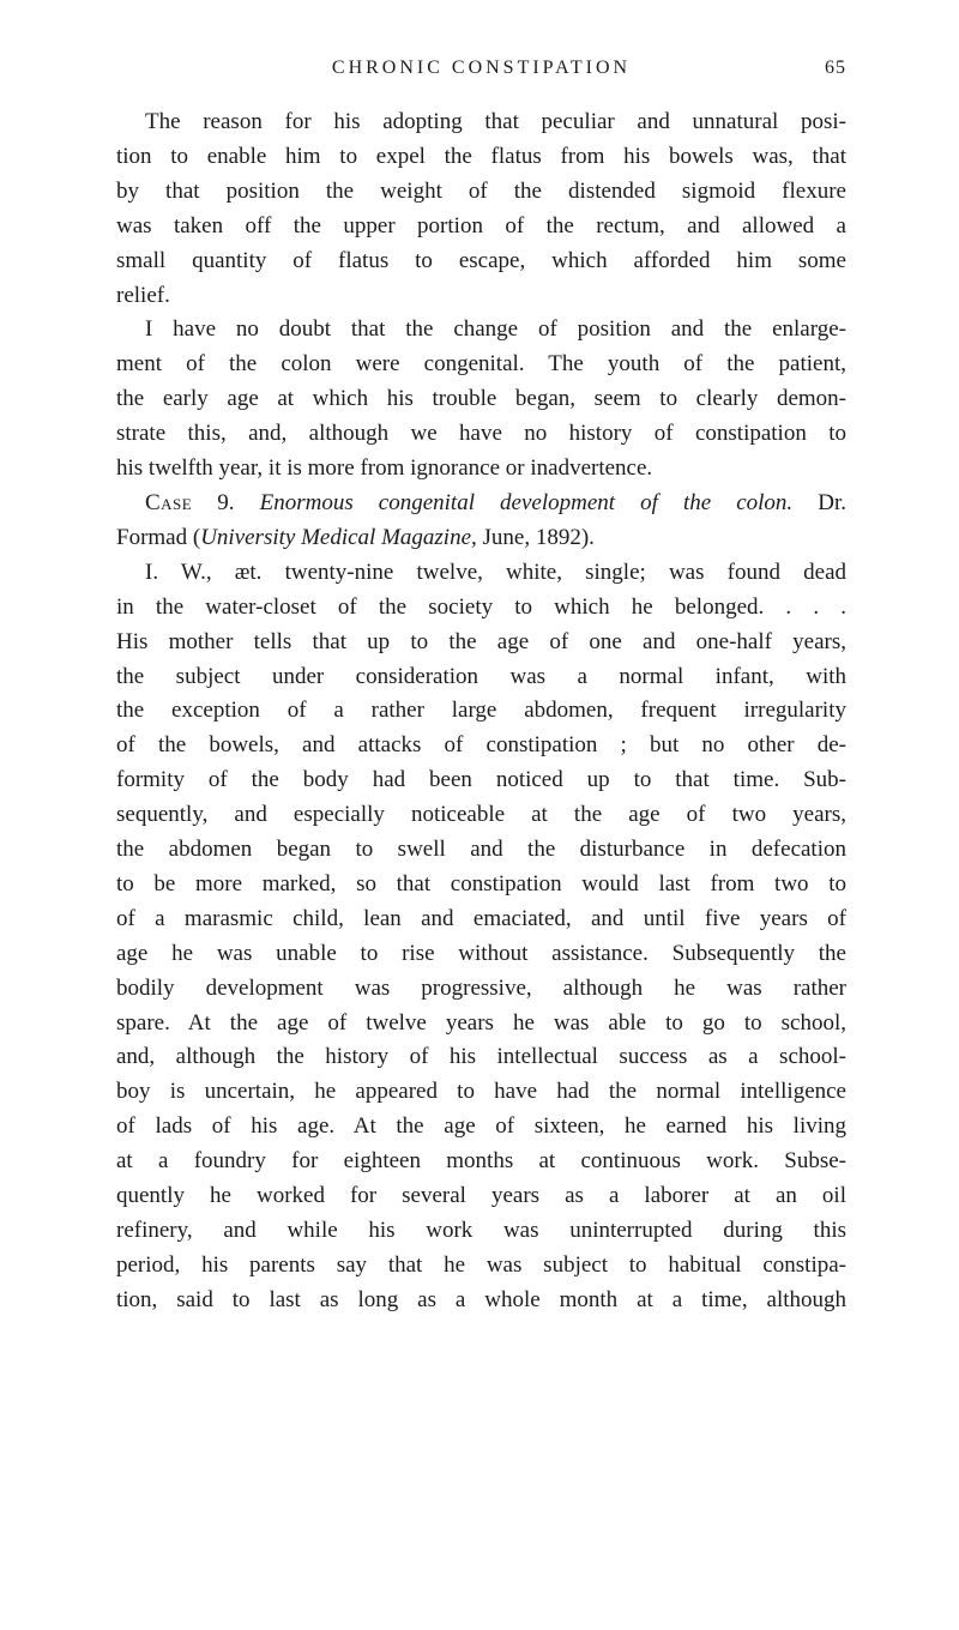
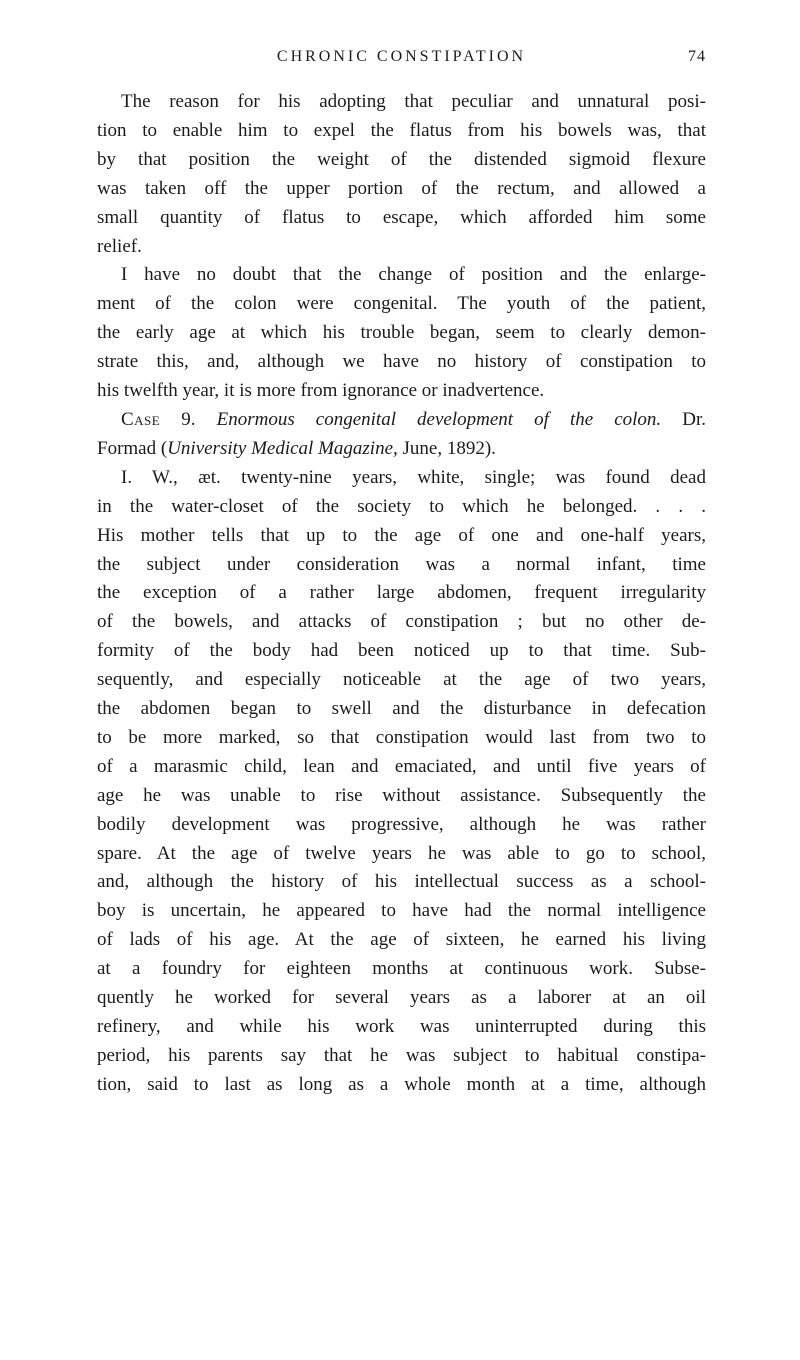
  CHRONIC CONSTIPATION
- 65
+ 74
  The reason for his adopting that peculiar and unnatural posi-
  tion to enable him to expel the flatus from his bowels was, that
  by that position the weight of the distended sigmoid flexure
  was taken off the upper portion of the rectum, and allowed a
  small quantity of flatus to escape, which afforded him some
  relief.
  I have no doubt that the change of position and the enlarge-
  ment of the colon were congenital. The youth of the patient,
  the early age at which his trouble began, seem to clearly demon-
  strate this, and, although we have no history of constipation to
  his twelfth year, it is more from ignorance or inadvertence.
  Case 9. Enormous congenital development of the colon. Dr.
  Formad (University Medical Magazine, June, 1892).
- I. W., æt. twenty-nine twelve, white, single; was found dead
+ I. W., æt. twenty-nine years, white, single; was found dead
  in the water-closet of the society to which he belonged. . . .
  His mother tells that up to the age of one and one-half years,
- the subject under consideration was a normal infant, with
+ the subject under consideration was a normal infant, time
  the exception of a rather large abdomen, frequent irregularity
  of the bowels, and attacks of constipation ; but no other de-
  formity of the body had been noticed up to that time. Sub-
  sequently, and especially noticeable at the age of two years,
  the abdomen began to swell and the disturbance in defecation
  to be more marked, so that constipation would last from two to
  of a marasmic child, lean and emaciated, and until five years of
  age he was unable to rise without assistance. Subsequently the
  bodily development was progressive, although he was rather
  spare. At the age of twelve years he was able to go to school,
  and, although the history of his intellectual success as a school-
  boy is uncertain, he appeared to have had the normal intelligence
  of lads of his age. At the age of sixteen, he earned his living
  at a foundry for eighteen months at continuous work. Subse-
  quently he worked for several years as a laborer at an oil
  refinery, and while his work was uninterrupted during this
  period, his parents say that he was subject to habitual constipa-
  tion, said to last as long as a whole month at a time, although
